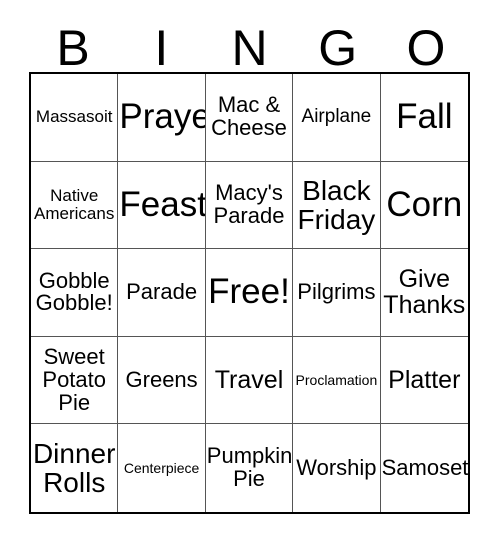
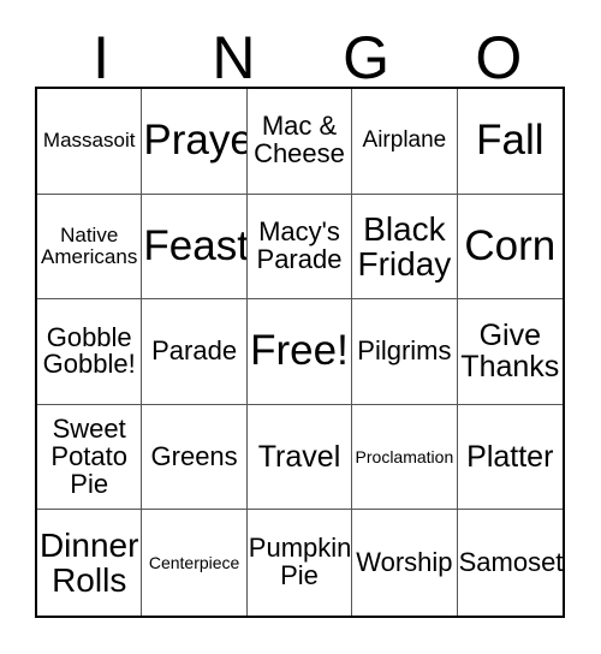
- B
  I
  N
  G
  O
  Massasoit
  Praye
  Mac &
  Cheese
  Airplane
  Fall
  Native
  Americans
  Feast
  Macy's
  Parade
  Black
  Friday
  Corn
  Gobble
  Gobble!
  Parade
  Free!
  Pilgrims
  Give
  Thanks
  Sweet
  Potato
  Pie
  Greens
  Travel
  Proclamation
  Platter
  Dinner
  Rolls
  Centerpiece
  Pumpkin
  Pie
  Worship
  Samoset
